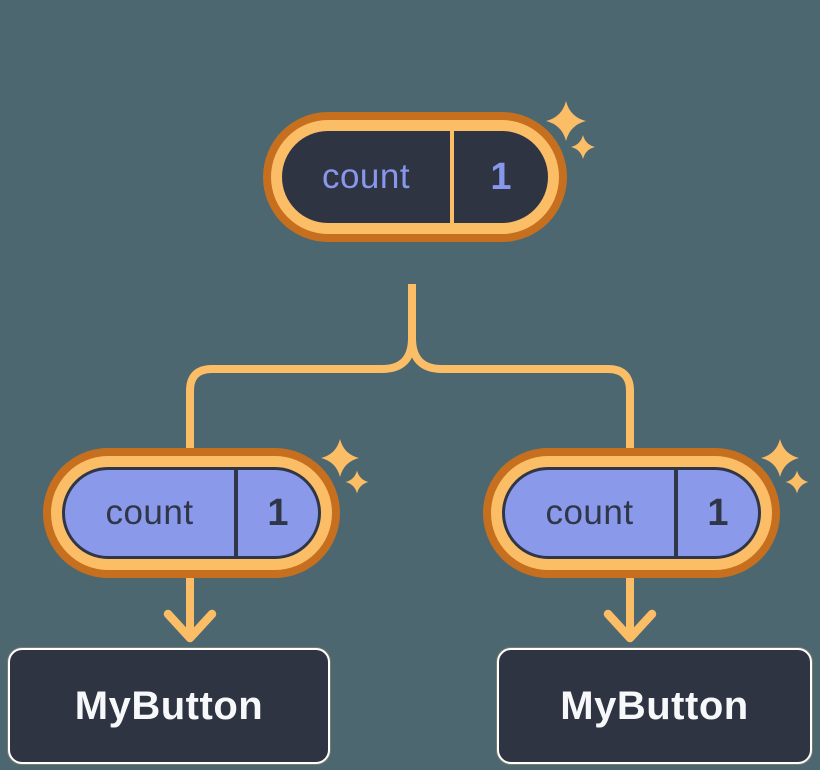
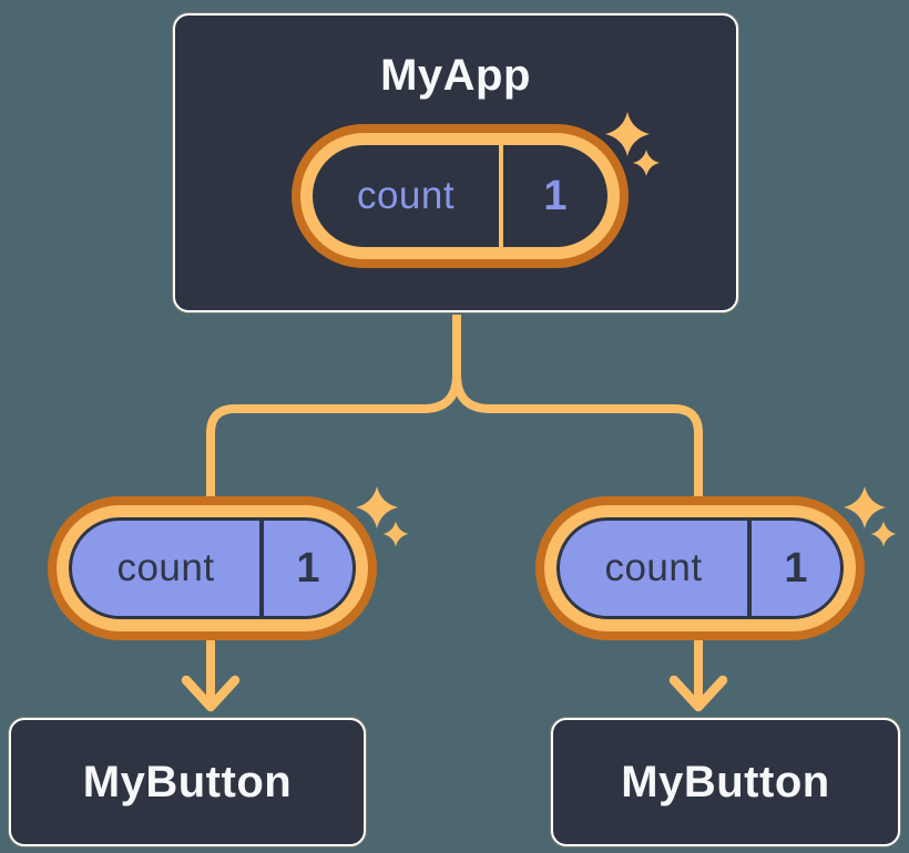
+ MyApp
  count
  1
  count
  1
  count
  1
  MyButton
  MyButton
